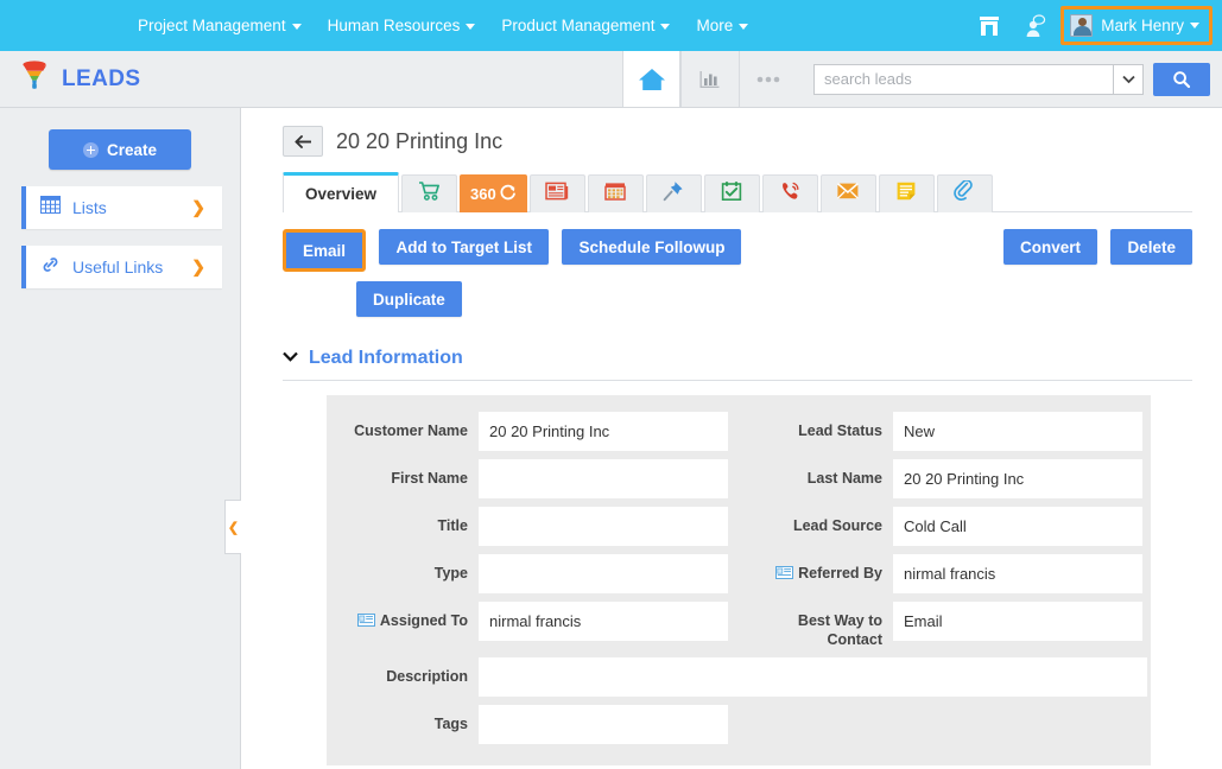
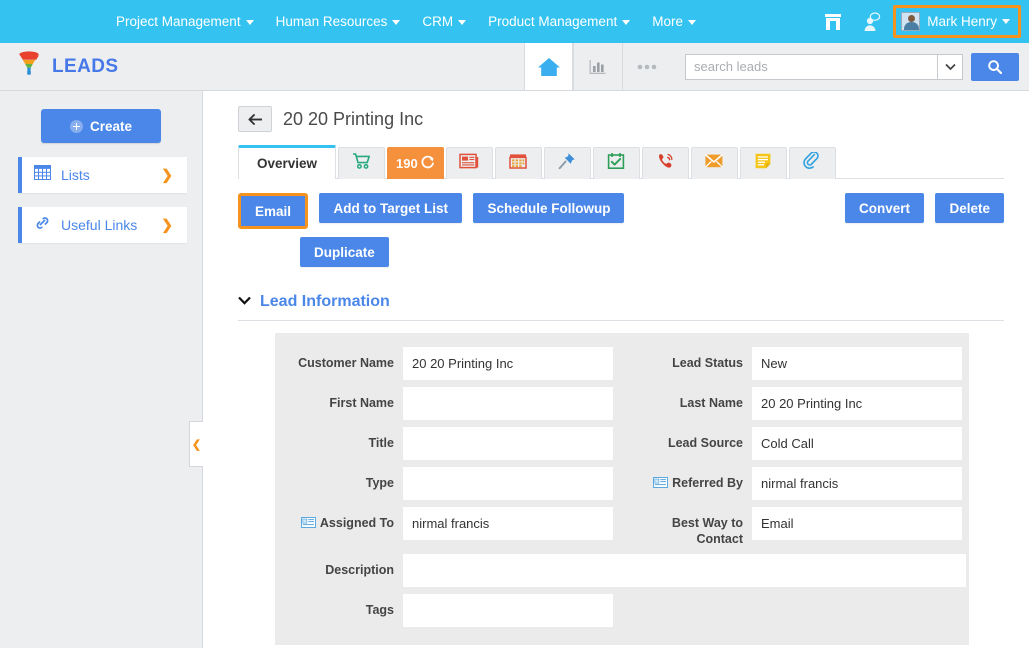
  Project Management
  Human Resources
+ CRM
  Product Management
  More
  Mark Henry
  LEADS
  search leads
  Create
  Lists
  ❯
  Useful Links
  ❯
  ❮
  20 20 Printing Inc
  Overview
- 360
+ 190
  Email Add to Target List Schedule Followup
  Convert Delete
  Duplicate
  Lead Information
  Customer Name
  20 20 Printing Inc
  Lead Status
  New
  First Name
  Last Name
  20 20 Printing Inc
  Title
  Lead Source
  Cold Call
  Type
  Referred By
  nirmal francis
  Assigned To
  nirmal francis
  Best Way to Contact
  Email
  Description
  Tags
